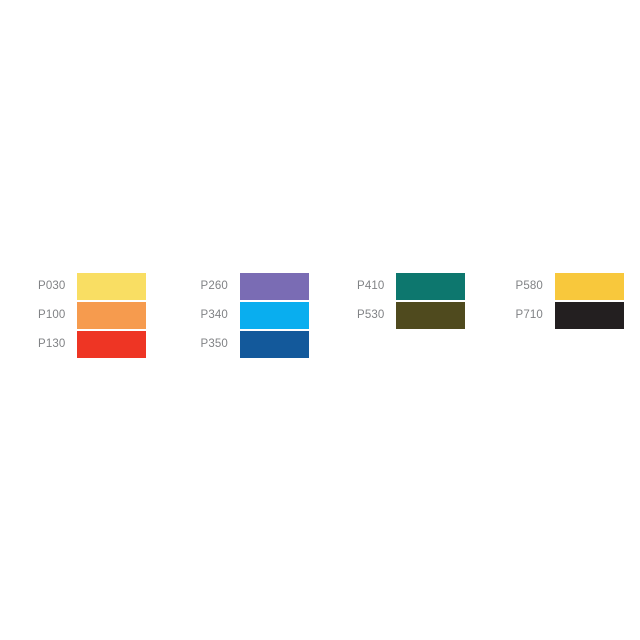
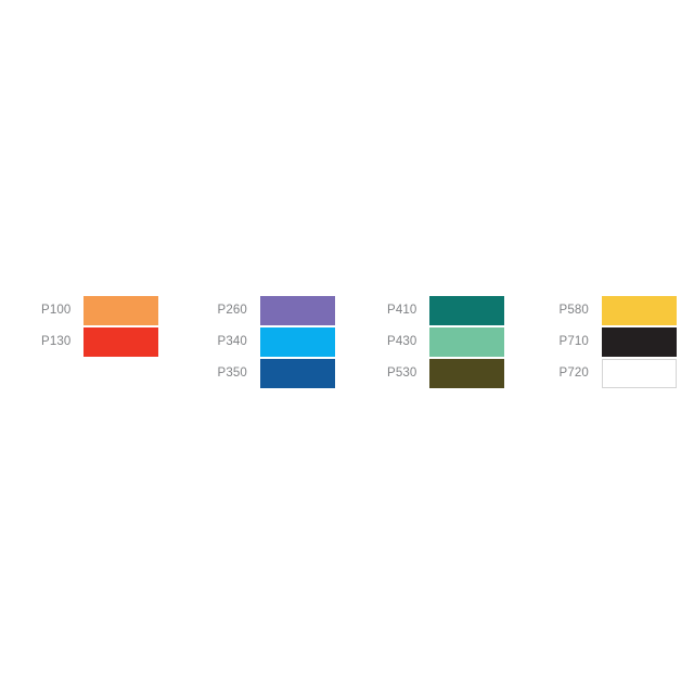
- P030
  P100
  P130
  P260
  P340
  P350
  P410
+ P430
  P530
  P580
  P710
+ P720
